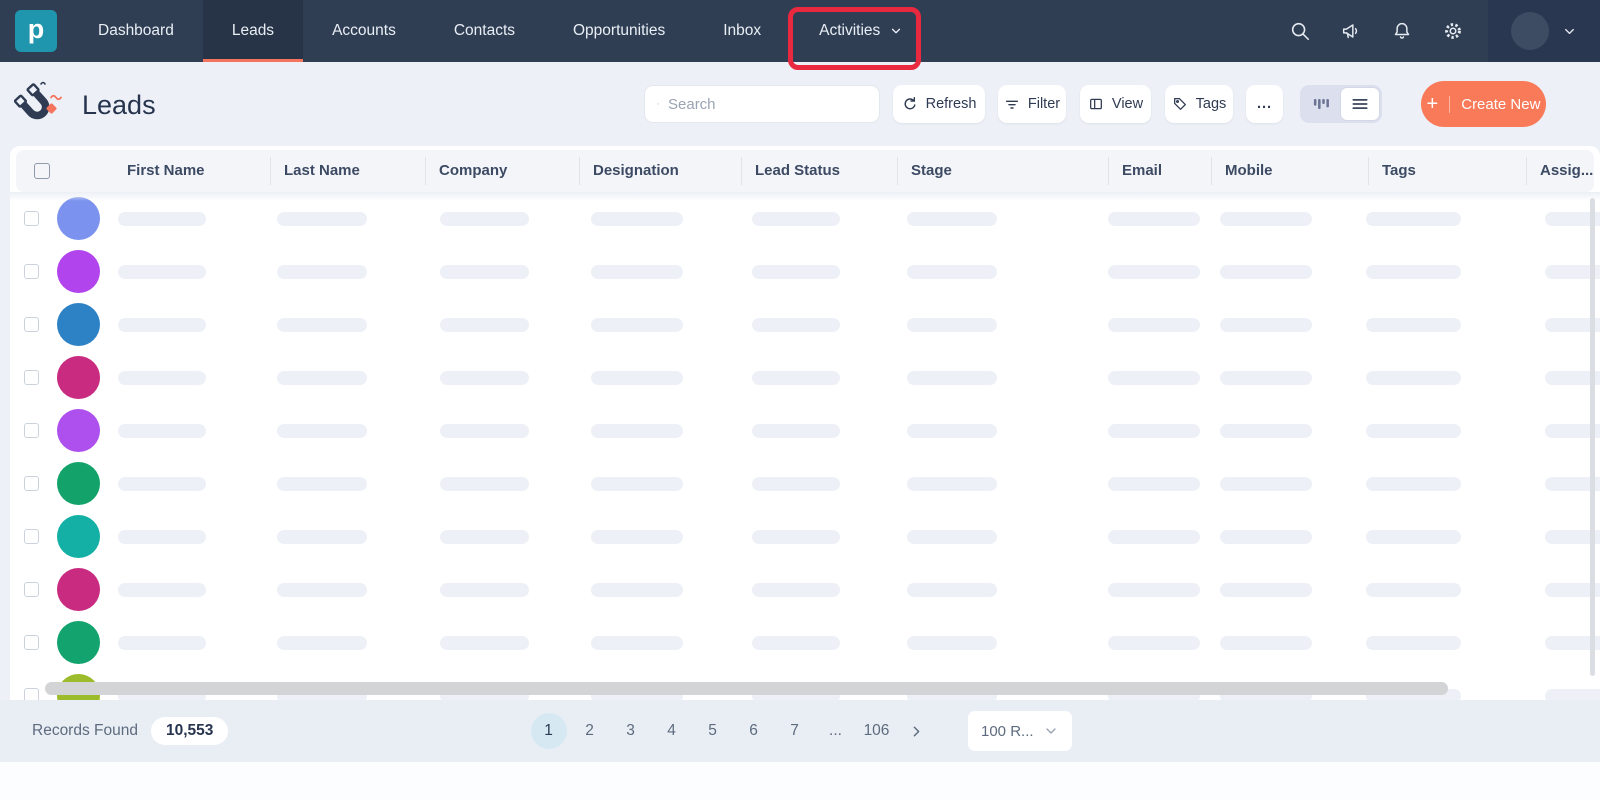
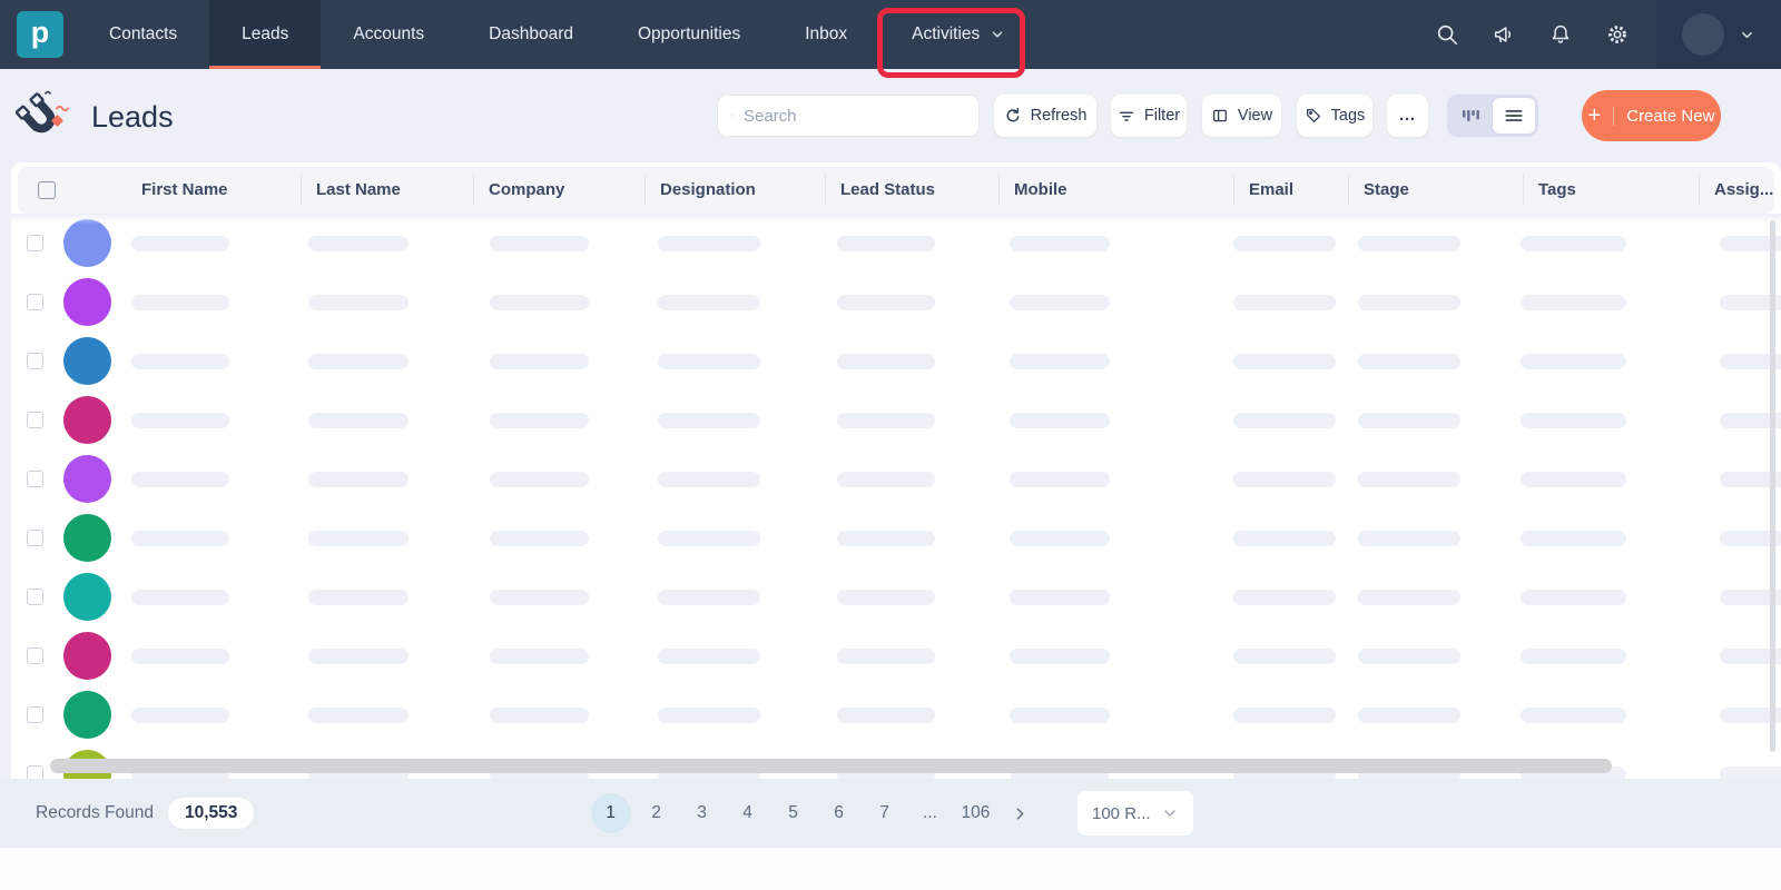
  p
- Dashboard
+ Contacts
  Leads
  Accounts
- Contacts
+ Dashboard
  Opportunities
  Inbox
  Activities
  Leads
  Search
  Refresh
  Filter
  View
  Tags
  ...
  +
  Create New
  First Name
  Last Name
  Company
  Designation
  Lead Status
- Stage
+ Mobile
  Email
- Mobile
+ Stage
  Tags
  Assig...
  Records Found
  10,553
  1
  2
  3
  4
  5
  6
  7
  ...
  106
  100 R...
